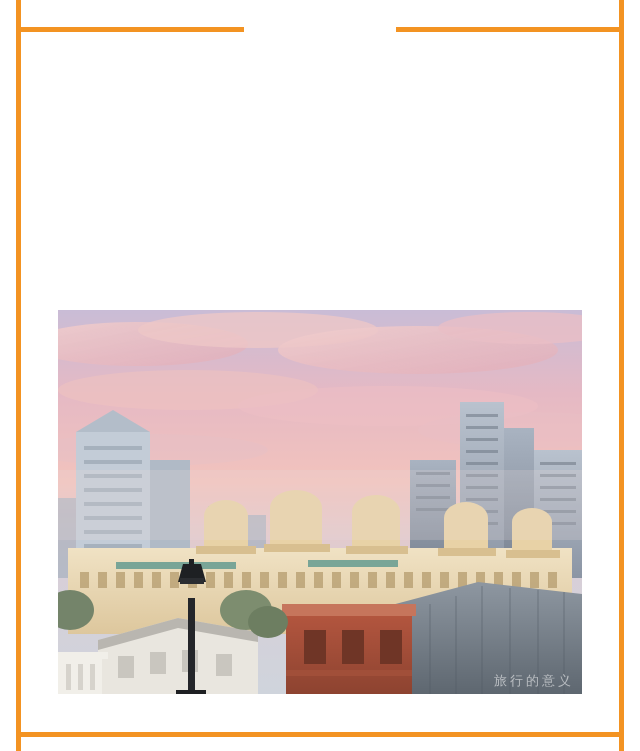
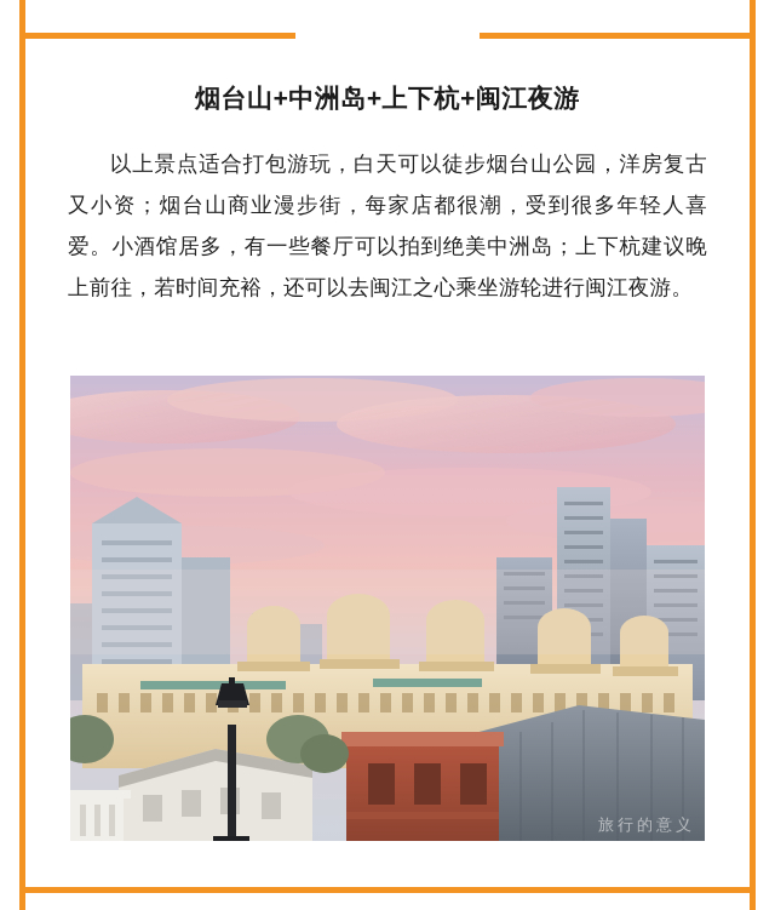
+ 烟台山+中洲岛+上下杭+闽江夜游
+ 以上景点适合打包游玩，白天可以徒步烟台山公园，洋房复古又小资；烟台山商业漫步街，每家店都很潮，受到很多年轻人喜爱。小酒馆居多，有一些餐厅可以拍到绝美中洲岛；上下杭建议晚上前往，若时间充裕，还可以去闽江之心乘坐游轮进行闽江夜游。
  旅行的意义
